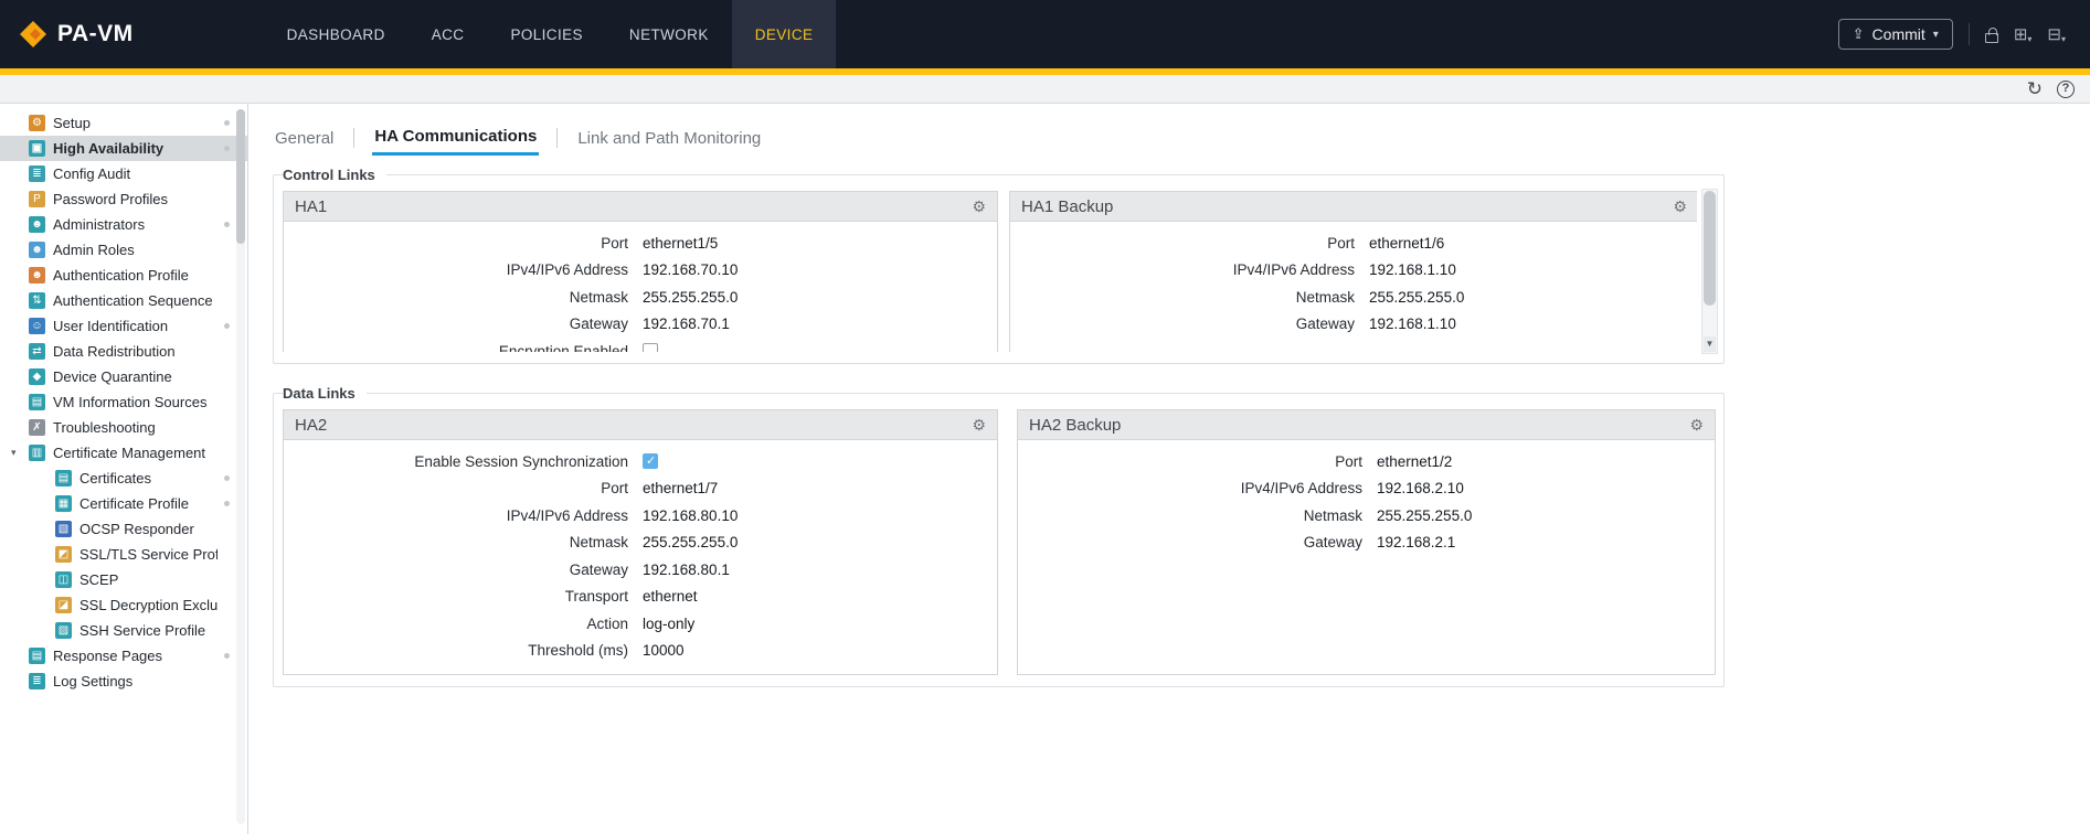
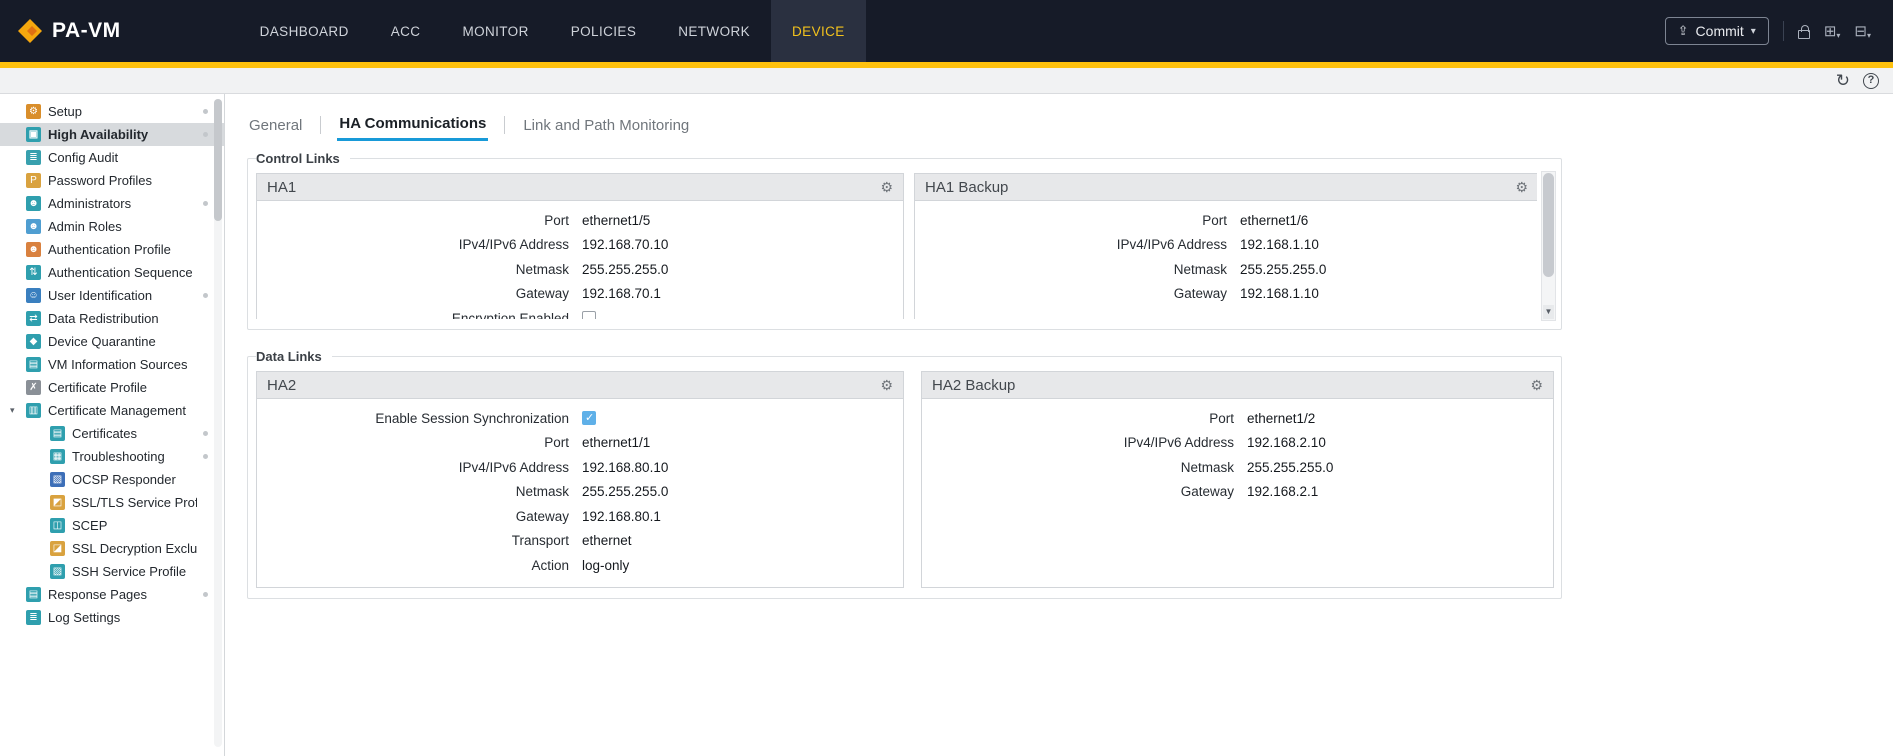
  PA-VM
  DASHBOARD
  ACC
+ MONITOR
  POLICIES
  NETWORK
  DEVICE
  ⇪
  Commit
  ▾
  ⊞▾
  ⊟▾
  ↻
  ?
  ⚙
  Setup
  ▣
  High Availability
  ≣
  Config Audit
  P
  Password Profiles
  ☻
  Administrators
  ☻
  Admin Roles
  ☻
  Authentication Profile
  ⇅
  Authentication Sequence
  ☺
  User Identification
  ⇄
  Data Redistribution
  ◆
  Device Quarantine
  ▤
  VM Information Sources
  ✗
- Troubleshooting
+ Certificate Profile
  ▾
  ▥
  Certificate Management
  ▤
  Certificates
  ▦
- Certificate Profile
+ Troubleshooting
  ▧
  OCSP Responder
  ◩
  SSL/TLS Service Prof
  ◫
  SCEP
  ◪
  SSL Decryption Exclu
  ▨
  SSH Service Profile
  ▤
  Response Pages
  ≣
  Log Settings
  General
  HA Communications
  Link and Path Monitoring
  Control Links
  HA1
  ⚙
  Port
  ethernet1/5
  IPv4/IPv6 Address
  192.168.70.10
  Netmask
  255.255.255.0
  Gateway
  192.168.70.1
  Encryption Enabled
  HA1 Backup
  ⚙
  Port
  ethernet1/6
  IPv4/IPv6 Address
  192.168.1.10
  Netmask
  255.255.255.0
  Gateway
  192.168.1.10
  ▼
  Data Links
  HA2
  ⚙
  Enable Session Synchronization
  Port
- ethernet1/7
+ ethernet1/1
  IPv4/IPv6 Address
  192.168.80.10
  Netmask
  255.255.255.0
  Gateway
  192.168.80.1
  Transport
  ethernet
  Action
  log-only
- Threshold (ms)
- 10000
  HA2 Backup
  ⚙
  Port
  ethernet1/2
  IPv4/IPv6 Address
  192.168.2.10
  Netmask
  255.255.255.0
  Gateway
  192.168.2.1
